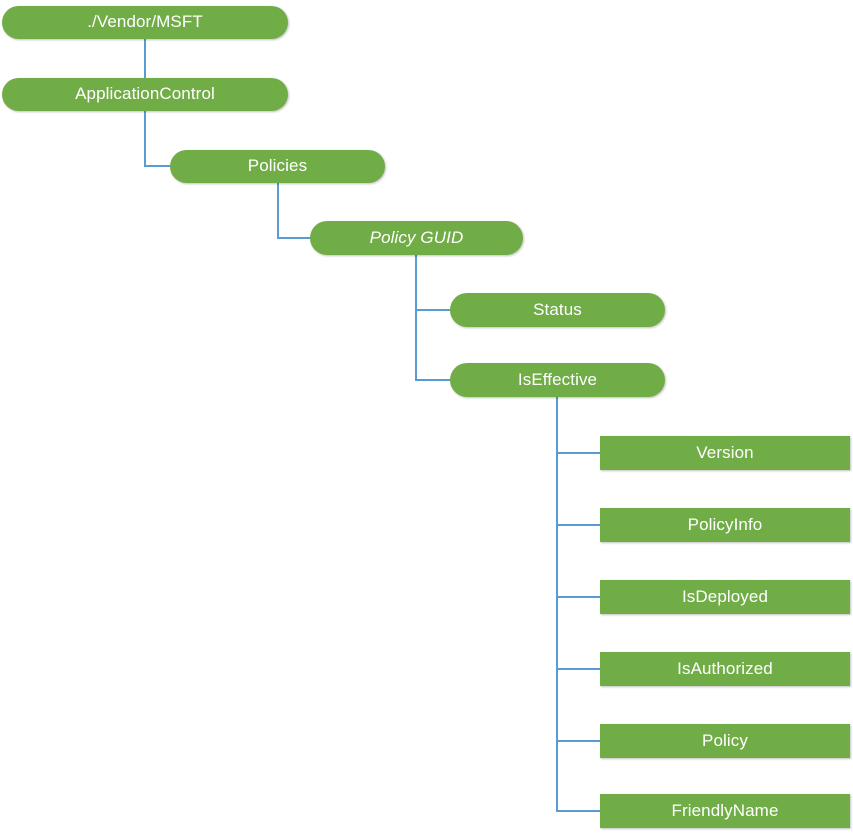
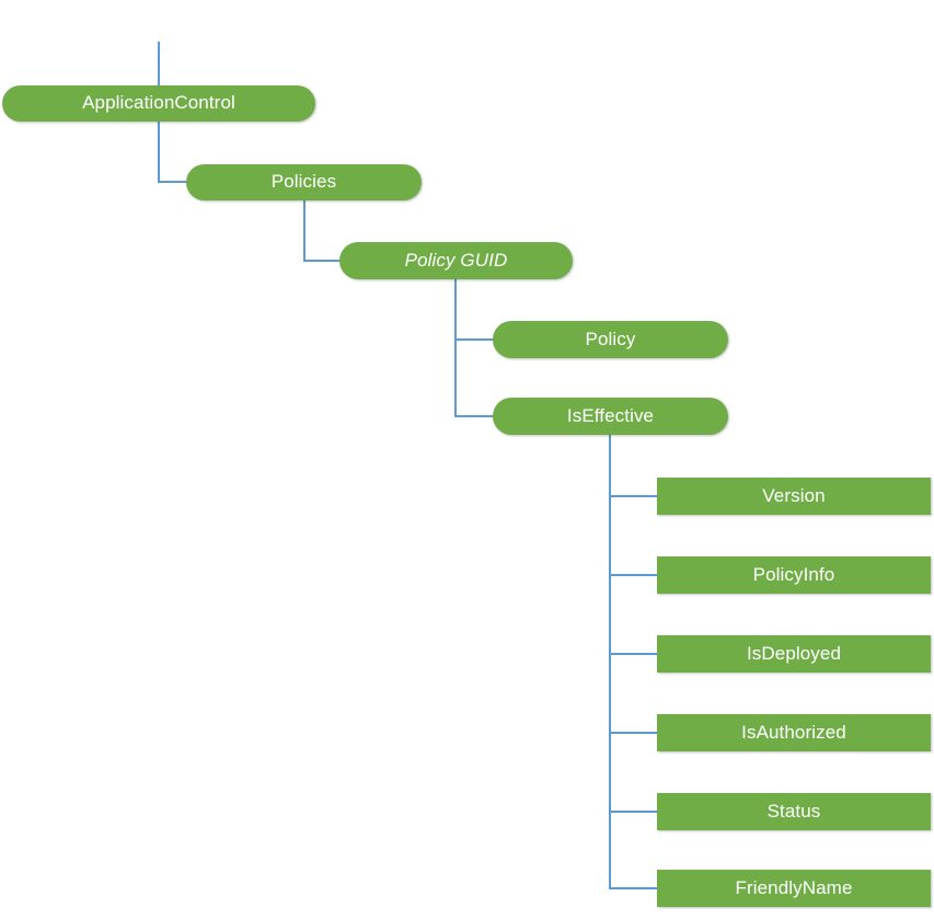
- ./Vendor/MSFT
  ApplicationControl
  Policies
  Policy GUID
- Status
+ Policy
  IsEffective
  Version
  PolicyInfo
  IsDeployed
  IsAuthorized
- Policy
+ Status
  FriendlyName
